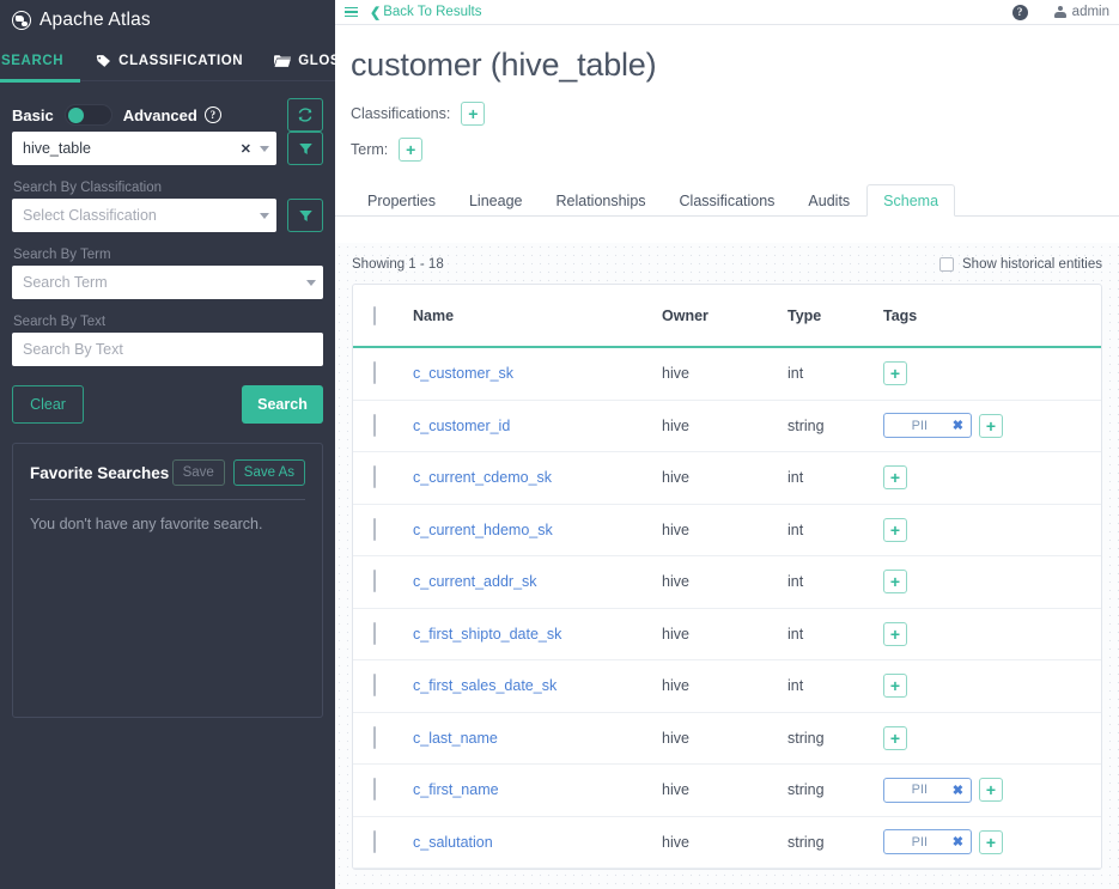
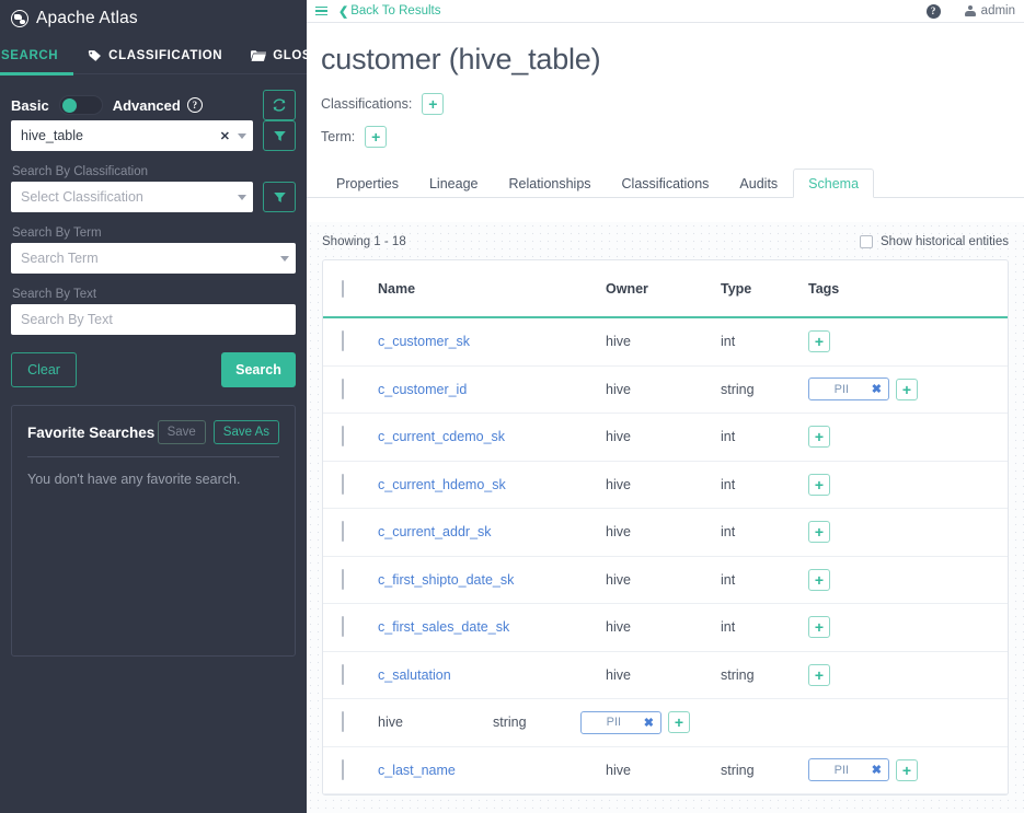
  Apache Atlas
  SEARCH
  CLASSIFICATION
  Basic
  Advanced
  ?
  hive_table
  ✕
  Search By Classification
  Select Classification
  Search By Term
  Search Term
  Search By Text
  Search By Text
  Clear
  Search
  Favorite Searches
  Save
  Save As
  You don't have any favorite search.
  ❮
  Back To Results
  ?
  admin
  customer (hive_table)
  Classifications:
  +
  Term:
  +
  Properties
  Lineage
  Relationships
  Classifications
  Audits
  Schema
  Showing 1 - 18
  Show historical entities
  Name
  Owner
  Type
  Tags
  c_customer_sk
  hive
  int
  +
  c_customer_id
  hive
  string
  PII
  ✖
  +
  c_current_cdemo_sk
  hive
  int
  +
  c_current_hdemo_sk
  hive
  int
  +
  c_current_addr_sk
  hive
  int
  +
  c_first_shipto_date_sk
  hive
  int
  +
  c_first_sales_date_sk
  hive
  int
  +
- c_last_name
+ c_salutation
  hive
  string
  +
- c_first_name
  hive
  string
  PII
  ✖
  +
- c_salutation
+ c_last_name
  hive
  string
  PII
  ✖
  +
